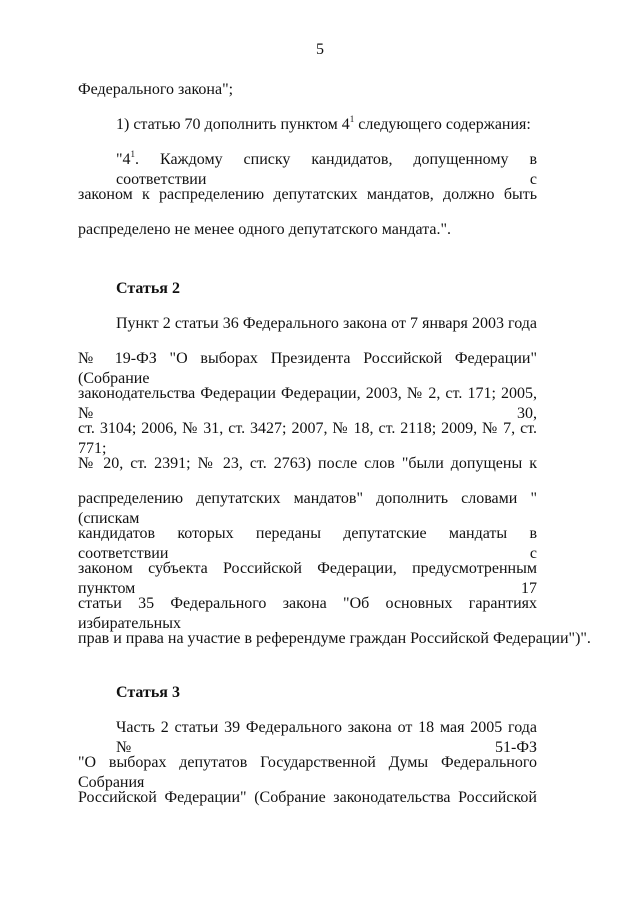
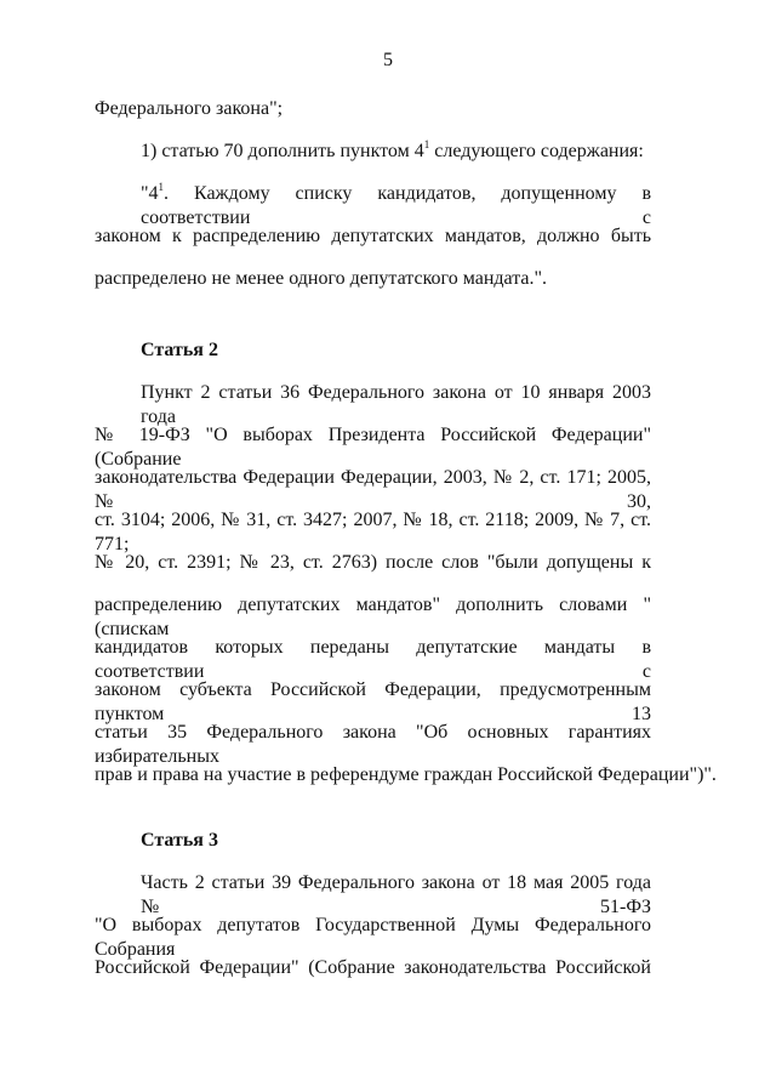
  5
  Федерального закона";
  1) статью 70 дополнить пунктом 41 следующего содержания:
  "41. Каждому списку кандидатов, допущенному в соответствии с
  законом к распределению депутатских мандатов, должно быть
  распределено не менее одного депутатского мандата.".
  Статья 2
- Пункт 2 статьи 36 Федерального закона от 7 января 2003 года
+ Пункт 2 статьи 36 Федерального закона от 10 января 2003 года
  № 19-ФЗ "О выборах Президента Российской Федерации" (Собрание
  законодательства Федерации Федерации, 2003, № 2, ст. 171; 2005, № 30,
  ст. 3104; 2006, № 31, ст. 3427; 2007, № 18, ст. 2118; 2009, № 7, ст. 771;
  № 20, ст. 2391; № 23, ст. 2763) после слов "были допущены к
  распределению депутатских мандатов" дополнить словами "(спискам
  кандидатов которых переданы депутатские мандаты в соответствии с
- законом субъекта Российской Федерации, предусмотренным пунктом 17
+ законом субъекта Российской Федерации, предусмотренным пунктом 13
  статьи 35 Федерального закона "Об основных гарантиях избирательных
  прав и права на участие в референдуме граждан Российской Федерации")".
  Статья 3
  Часть 2 статьи 39 Федерального закона от 18 мая 2005 года № 51-ФЗ
  "О выборах депутатов Государственной Думы Федерального Собрания
  Российской Федерации" (Собрание законодательства Российской
